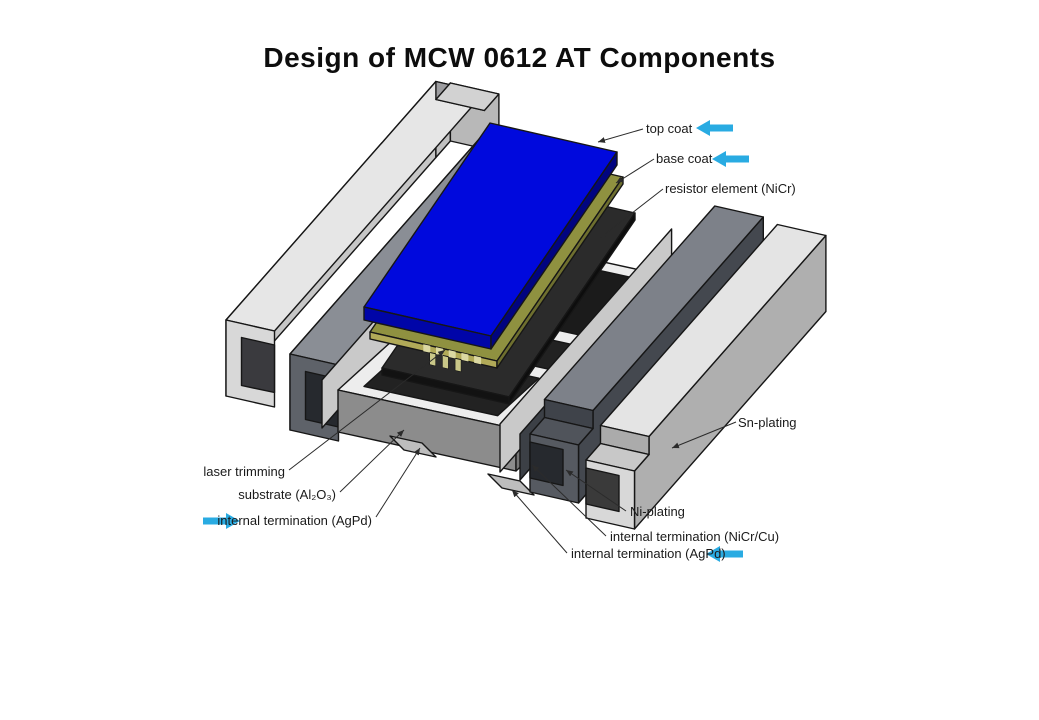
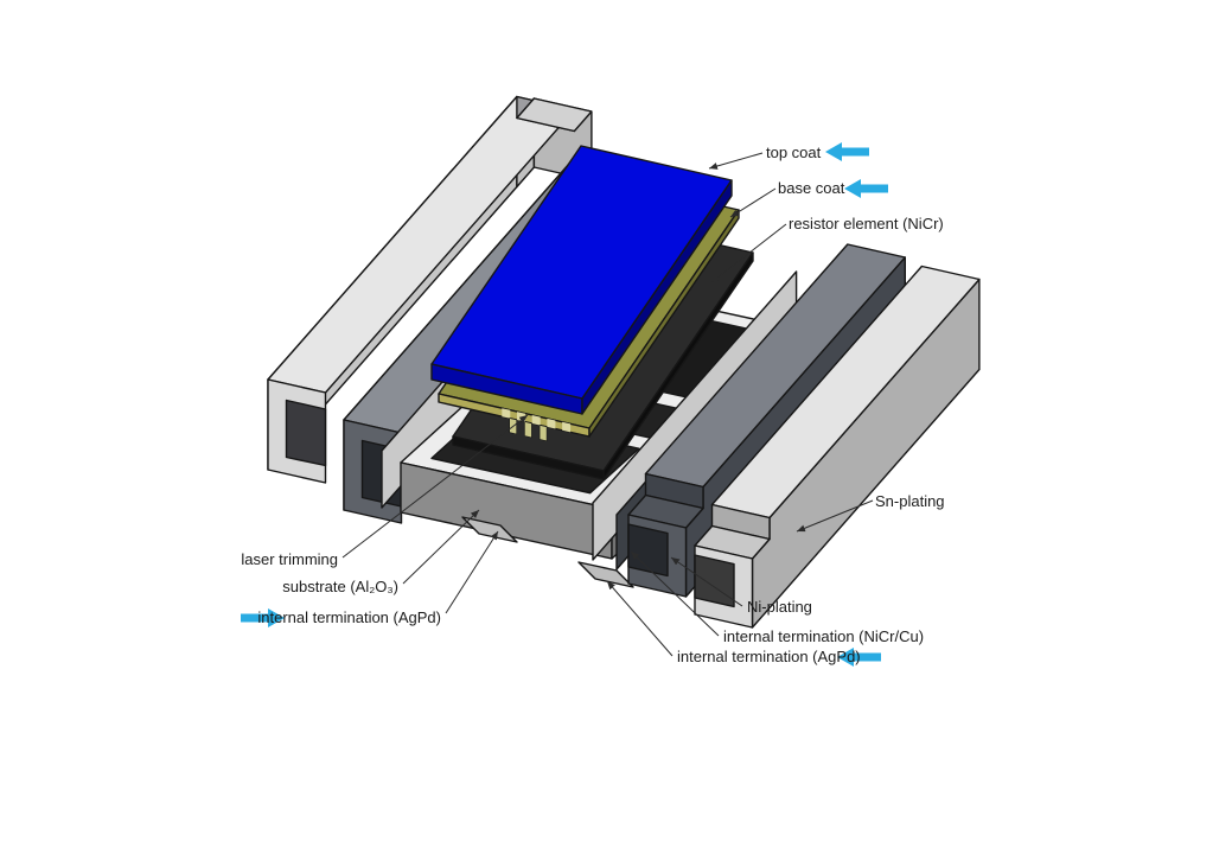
- Design of MCW 0612 AT Components
  top coat
  base coat
  resistor element (NiCr)
  Sn-plating
  laser trimming
  substrate (Al₂O₃)
  internal termination (AgPd)
  Ni-plating
  internal termination (NiCr/Cu)
  internal termination (AgPd)
